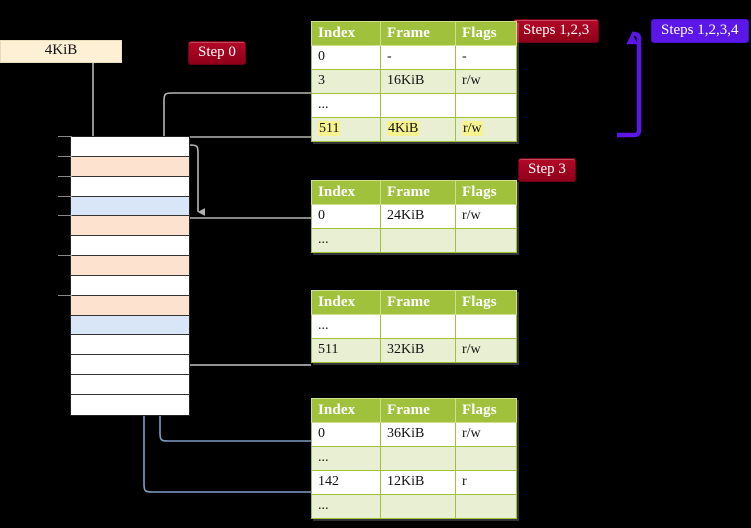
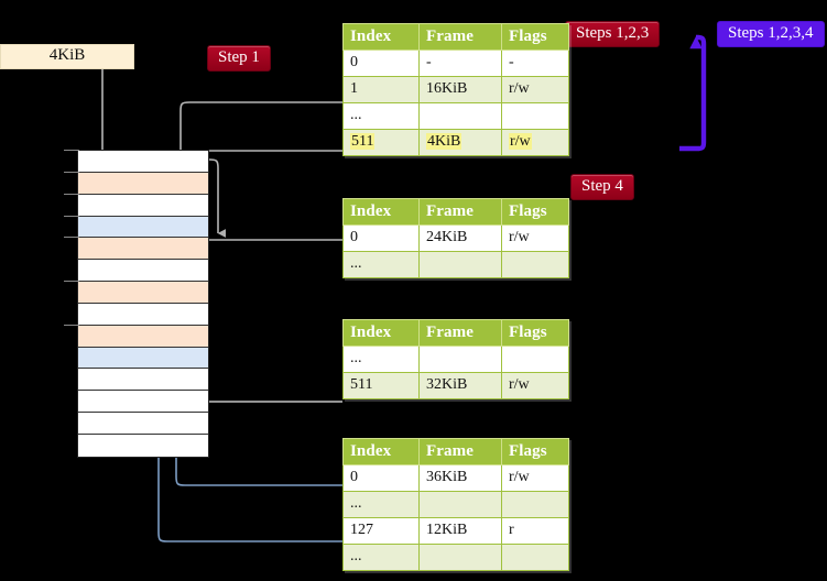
  4KiB
- Step 0
+ Step 1
- Step 3
+ Step 4
  Steps 1,2,3
  Steps 1,2,3,4
  Index	Frame	Flags
  0	-	-
- 3	16KiB	r/w
+ 1	16KiB	r/w
  ...
  511	4KiB	r/w
  Index	Frame	Flags
  0	24KiB	r/w
  ...
  Index	Frame	Flags
  ...
  511	32KiB	r/w
  Index	Frame	Flags
  0	36KiB	r/w
  ...
- 142	12KiB	r
+ 127	12KiB	r
  ...
